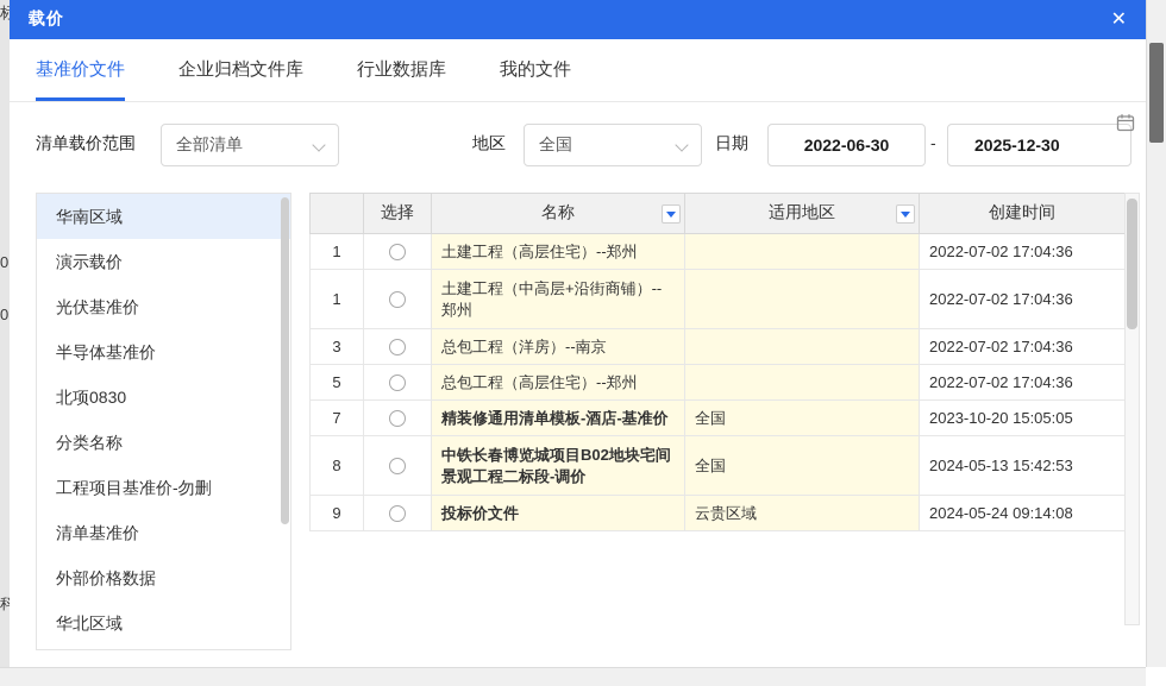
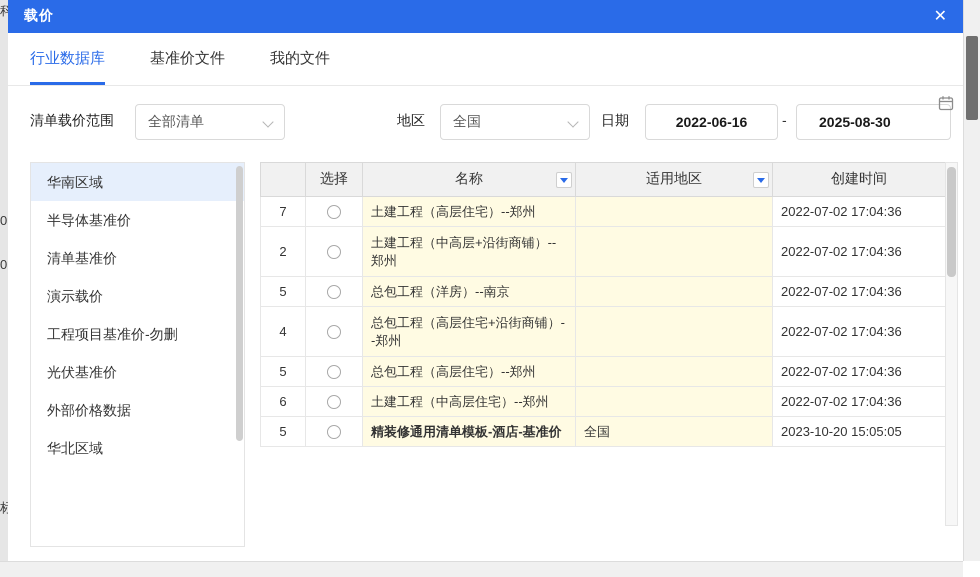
- 标
+ 科
  0
  0
- 科
+ 标
  载价
  ✕
- 基准价文件
+ 行业数据库
- 企业归档文件库
- 行业数据库
+ 基准价文件
  我的文件
  清单载价范围
  全部清单
  地区
  全国
  日期
- 2022-06-30
+ 2022-06-16
  -
- 2025-12-30
+ 2025-08-30
  华南区域
- 演示载价
+ 半导体基准价
- 光伏基准价
+ 清单基准价
- 半导体基准价
+ 演示载价
- 北项0830
- 分类名称
  工程项目基准价-勿删
- 清单基准价
+ 光伏基准价
  外部价格数据
  华北区域
  	选择	名称	适用地区	创建时间
- 1		土建工程（高层住宅）--郑州		2022-07-02 17:04:36
+ 7		土建工程（高层住宅）--郑州		2022-07-02 17:04:36
- 1		土建工程（中高层+沿街商铺）--郑州		2022-07-02 17:04:36
+ 2		土建工程（中高层+沿街商铺）--郑州		2022-07-02 17:04:36
- 3		总包工程（洋房）--南京		2022-07-02 17:04:36
+ 5		总包工程（洋房）--南京		2022-07-02 17:04:36
+ 4		总包工程（高层住宅+沿街商铺）--郑州		2022-07-02 17:04:36
  5		总包工程（高层住宅）--郑州		2022-07-02 17:04:36
+ 6		土建工程（中高层住宅）--郑州		2022-07-02 17:04:36
- 7		精装修通用清单模板-酒店-基准价	全国	2023-10-20 15:05:05
+ 5		精装修通用清单模板-酒店-基准价	全国	2023-10-20 15:05:05
- 8		中铁长春博览城项目B02地块宅间景观工程二标段-调价	全国	2024-05-13 15:42:53
- 9		投标价文件	云贵区域	2024-05-24 09:14:08
